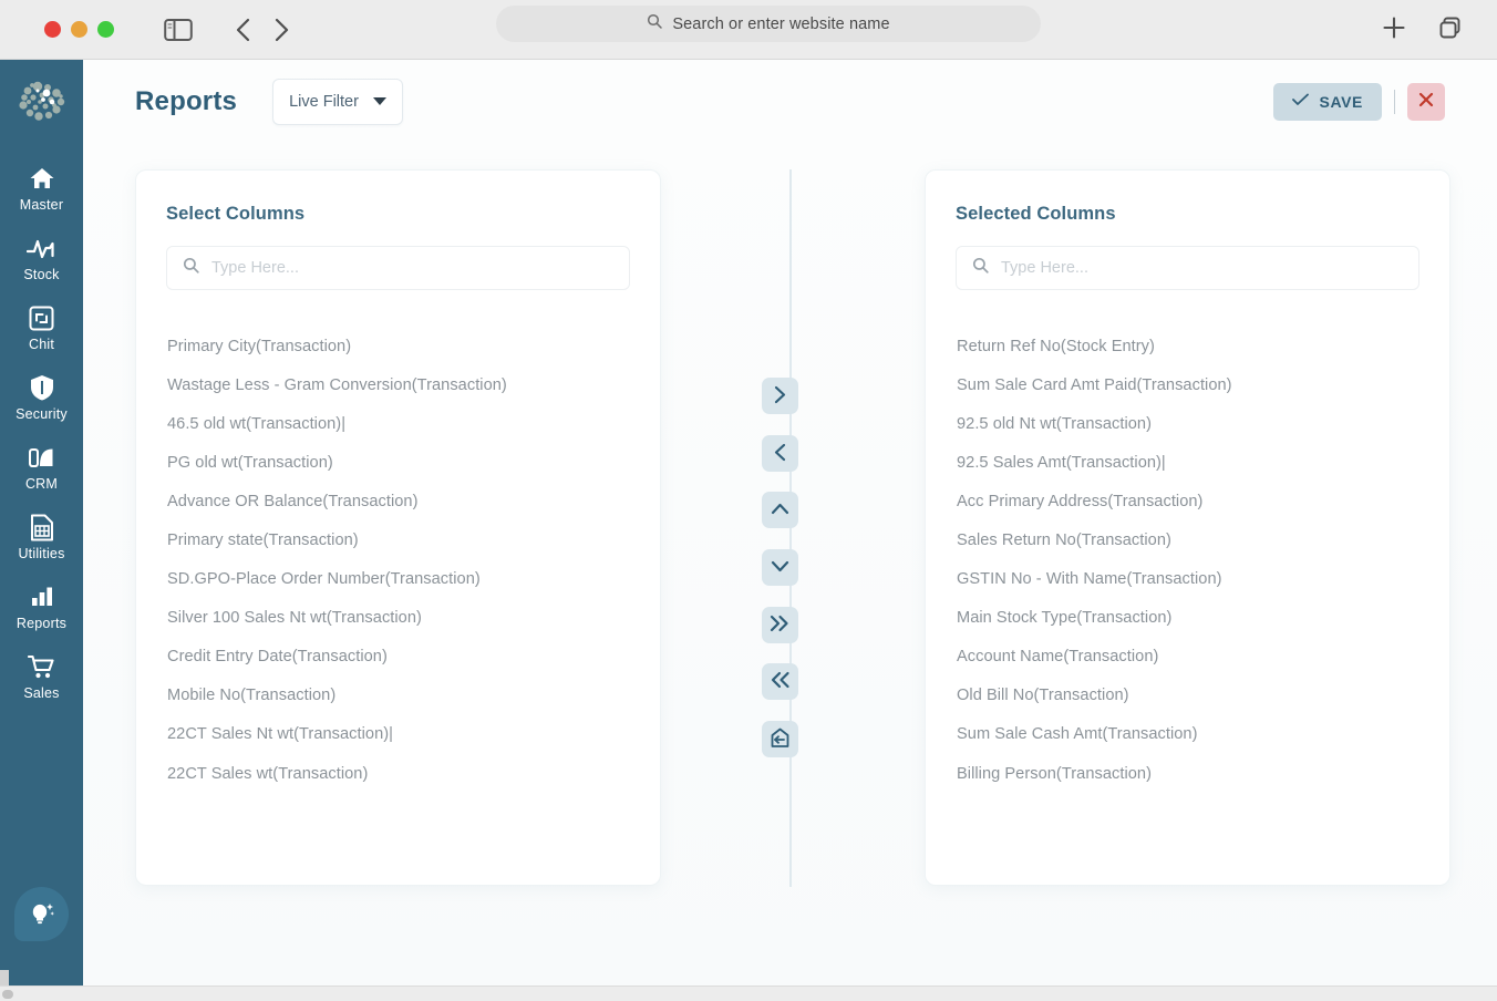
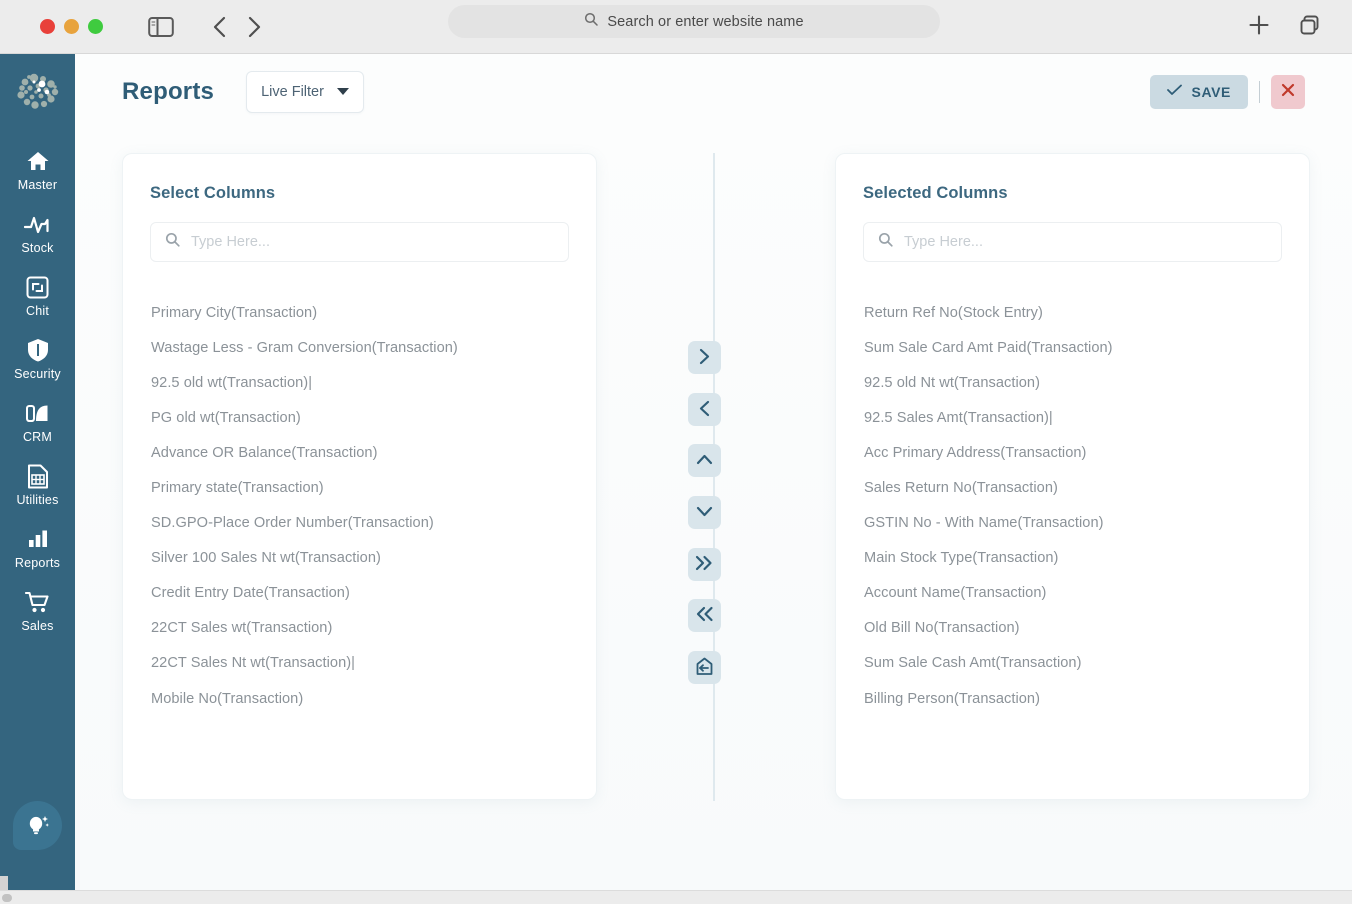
  Search or enter website name
  Master
  Stock
  Chit
  Security
  CRM
  Utilities
  Reports
  Sales
  Reports
  Live Filter
  SAVE
  Select Columns
  Type Here...
  Primary City(Transaction)
  Wastage Less - Gram Conversion(Transaction)
- 46.5 old wt(Transaction)|
+ 92.5 old wt(Transaction)|
  PG old wt(Transaction)
  Advance OR Balance(Transaction)
  Primary state(Transaction)
  SD.GPO-Place Order Number(Transaction)
  Silver 100 Sales Nt wt(Transaction)
  Credit Entry Date(Transaction)
- Mobile No(Transaction)
+ 22CT Sales wt(Transaction)
  22CT Sales Nt wt(Transaction)|
- 22CT Sales wt(Transaction)
+ Mobile No(Transaction)
  Selected Columns
  Type Here...
  Return Ref No(Stock Entry)
  Sum Sale Card Amt Paid(Transaction)
  92.5 old Nt wt(Transaction)
  92.5 Sales Amt(Transaction)|
  Acc Primary Address(Transaction)
  Sales Return No(Transaction)
  GSTIN No - With Name(Transaction)
  Main Stock Type(Transaction)
  Account Name(Transaction)
  Old Bill No(Transaction)
  Sum Sale Cash Amt(Transaction)
  Billing Person(Transaction)
